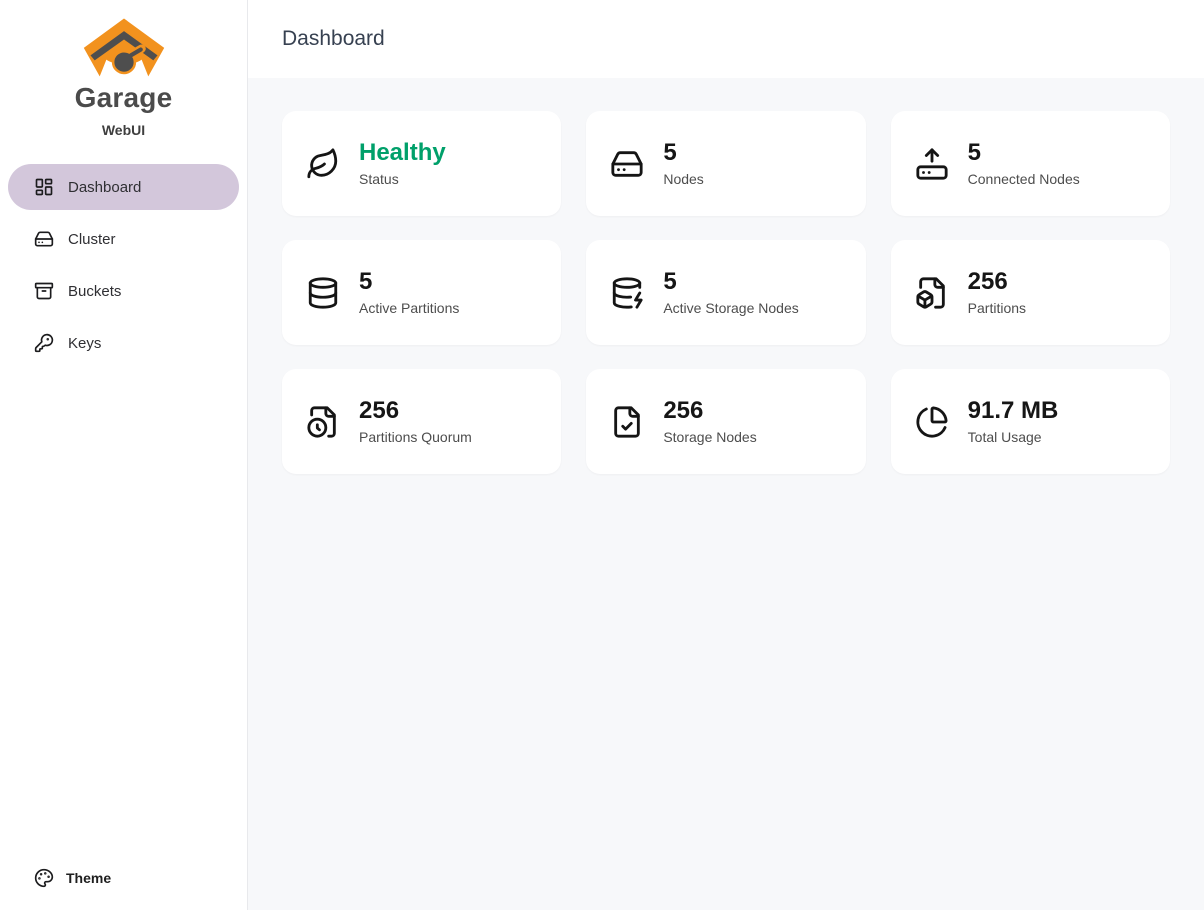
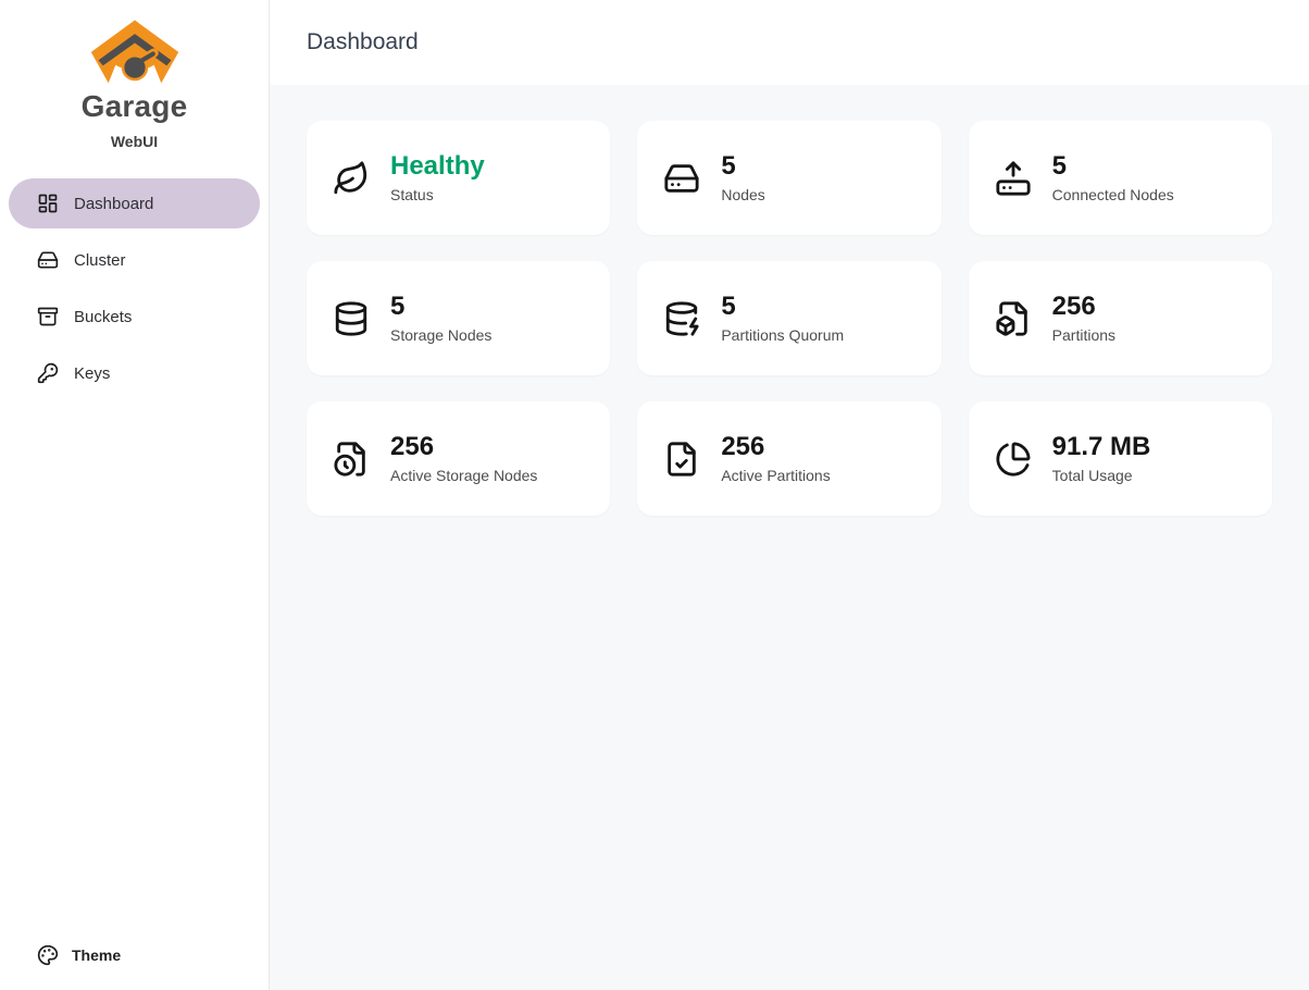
  Garage
  WebUI
  Dashboard
  Cluster
  Buckets
  Keys
  Theme
  Dashboard
  Healthy
  Status
  5
  Nodes
  5
  Connected Nodes
  5
- Active Partitions
+ Storage Nodes
  5
- Active Storage Nodes
+ Partitions Quorum
  256
  Partitions
  256
- Partitions Quorum
+ Active Storage Nodes
  256
- Storage Nodes
+ Active Partitions
  91.7 MB
  Total Usage
